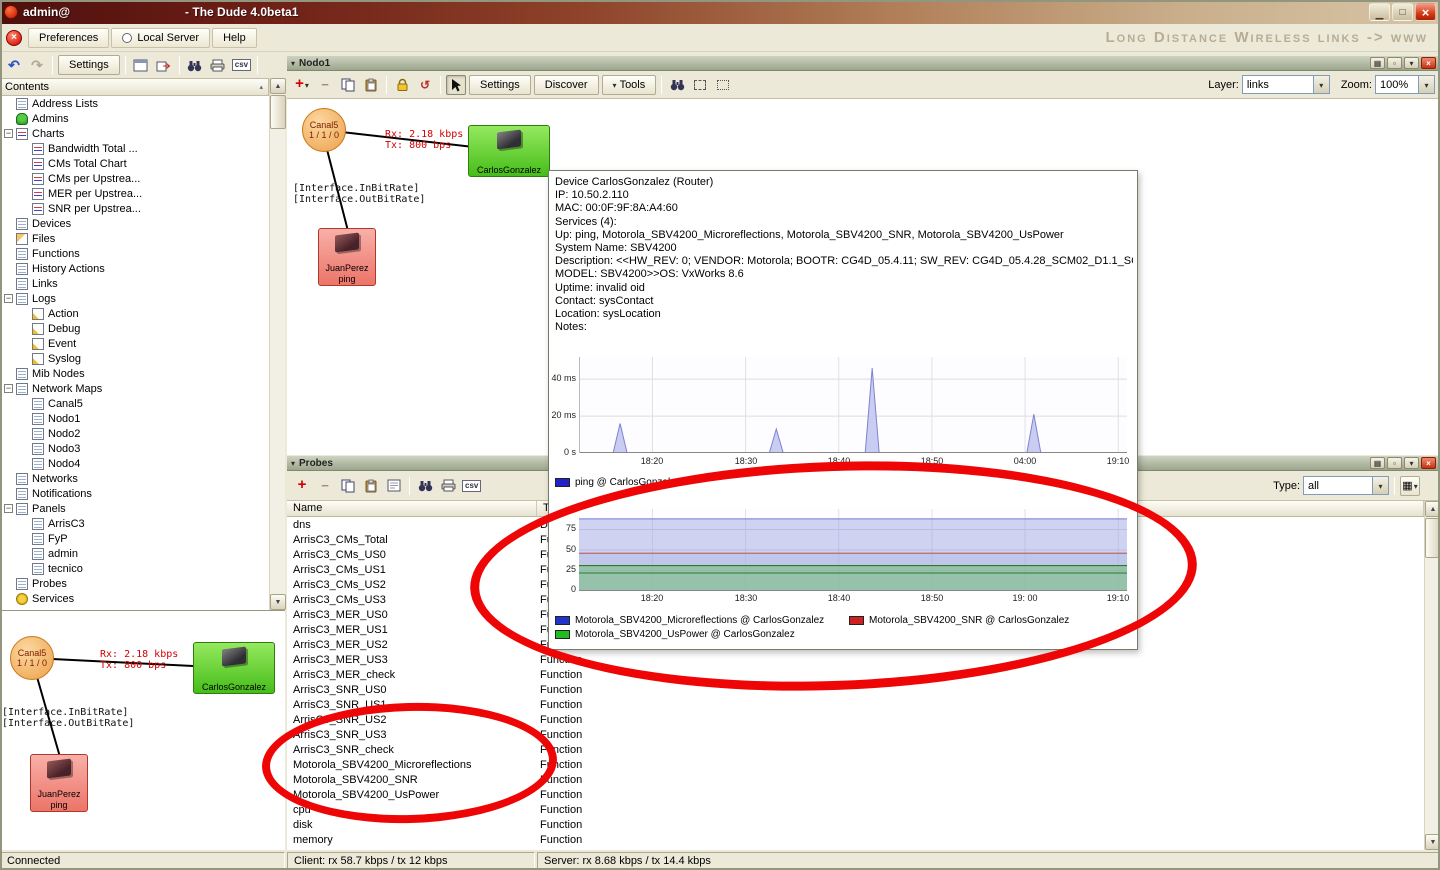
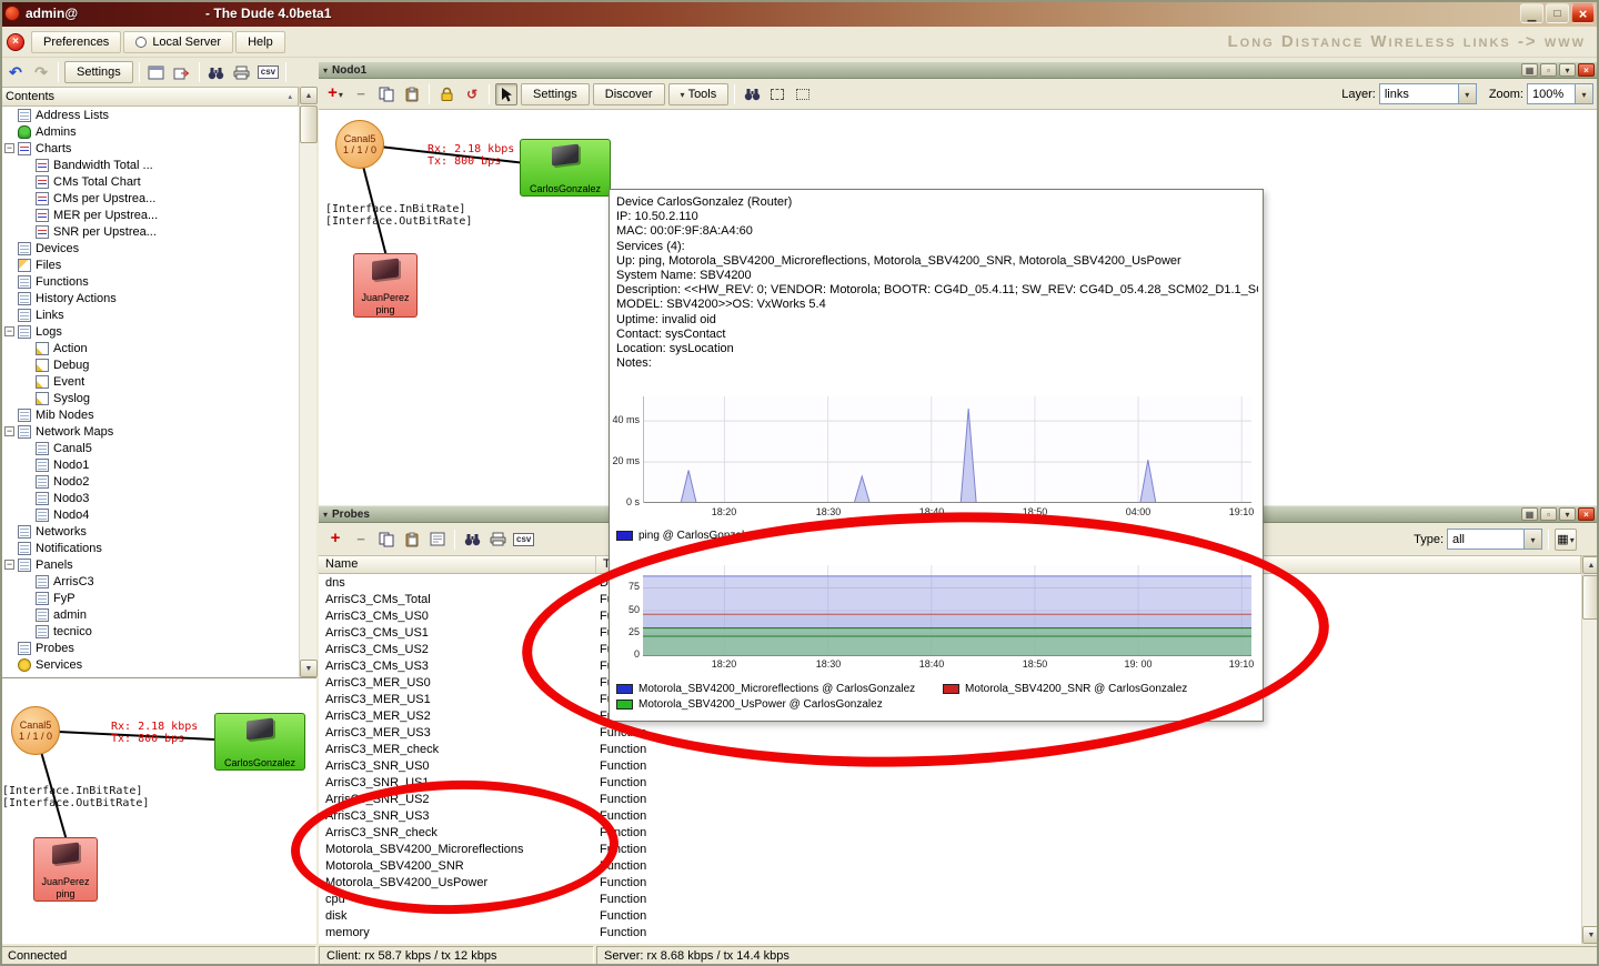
  admin@
  - The Dude 4.0beta1
  ×
  Preferences
  Local Server
  Help
  Long Distance Wireless links -> www
  Settings
  csv
  Contents
  Address Lists
  Admins
  −
  Charts
  Bandwidth Total ...
  CMs Total Chart
  CMs per Upstrea...
  MER per Upstrea...
  SNR per Upstrea...
  Devices
  Files
  Functions
  History Actions
  Links
  −
  Logs
  Action
  Debug
  Event
  Syslog
  Mib Nodes
  −
  Network Maps
  Canal5
  Nodo1
  Nodo2
  Nodo3
  Nodo4
  Networks
  Notifications
  −
  Panels
  ArrisC3
  FyP
  admin
  tecnico
  Probes
  Services
  Canal5
  1 / 1 / 0
  Rx: 2.18 kbps
  Tx: 800 bps
  CarlosGonzalez
  [Interface.InBitRate]
  [Interface.OutBitRate]
  JuanPerez
  ping
  Nodo1
  Settings
  Discover
  Tools
  Layer:
  links
  Zoom:
  100%
  Canal5
  1 / 1 / 0
  Rx: 2.18 kbps
  Tx: 800 bps
  CarlosGonzalez
  [Interface.InBitRate]
  [Interface.OutBitRate]
  JuanPerez
  ping
  Probes
  csv
  Type:
  all
  Name
  dns
  ArrisC3_CMs_Total
  ArrisC3_CMs_US0
  ArrisC3_CMs_US1
  ArrisC3_CMs_US2
  ArrisC3_CMs_US3
  ArrisC3_MER_US0
  ArrisC3_MER_US1
  ArrisC3_MER_US2
  ArrisC3_MER_US3
  Function
  ArrisC3_MER_check
  Function
  ArrisC3_SNR_US0
  Function
  ArrisC3_SNR_US1
  Function
  ArrisC3_SNR_US2
  Function
  ArrisC3_SNR_US3
  Function
  ArrisC3_SNR_check
  Function
  Motorola_SBV4200_Microreflections
  Function
  Motorola_SBV4200_SNR
  Function
  Motorola_SBV4200_UsPower
  Function
  cpu
  Function
  disk
  Function
  memory
  Function
  Device CarlosGonzalez (Router)
  IP: 10.50.2.110
  MAC: 00:0F:9F:8A:A4:60
  Services (4):
  Up: ping, Motorola_SBV4200_Microreflections, Motorola_SBV4200_SNR, Motorola_SBV4200_UsPower
  System Name: SBV4200
  Description: <<HW_REV: 0; VENDOR: Motorola; BOOTR: CG4D_05.4.11; SW_REV: CG4D_05.4.28_SCM02_D1.1_S
- MODEL: SBV4200>>OS: VxWorks 8.6
+ MODEL: SBV4200>>OS: VxWorks 5.4
  Uptime: invalid oid
  Contact: sysContact
  Location: sysLocation
  Notes:
  40 ms
  20 ms
  0 s
  18:20
  18:30
  18:40
  18:50
  04:00
  19:10
  ping @ CarlosGonzalez
  75
  50
  25
  0
  18:20
  18:30
  18:40
  18:50
  19: 00
  19:10
  Motorola_SBV4200_Microreflections @ CarlosGonzalez
  Motorola_SBV4200_SNR @ CarlosGonzalez
  Motorola_SBV4200_UsPower @ CarlosGonzalez
  Connected
  Client: rx 58.7 kbps / tx 12 kbps
  Server: rx 8.68 kbps / tx 14.4 kbps
